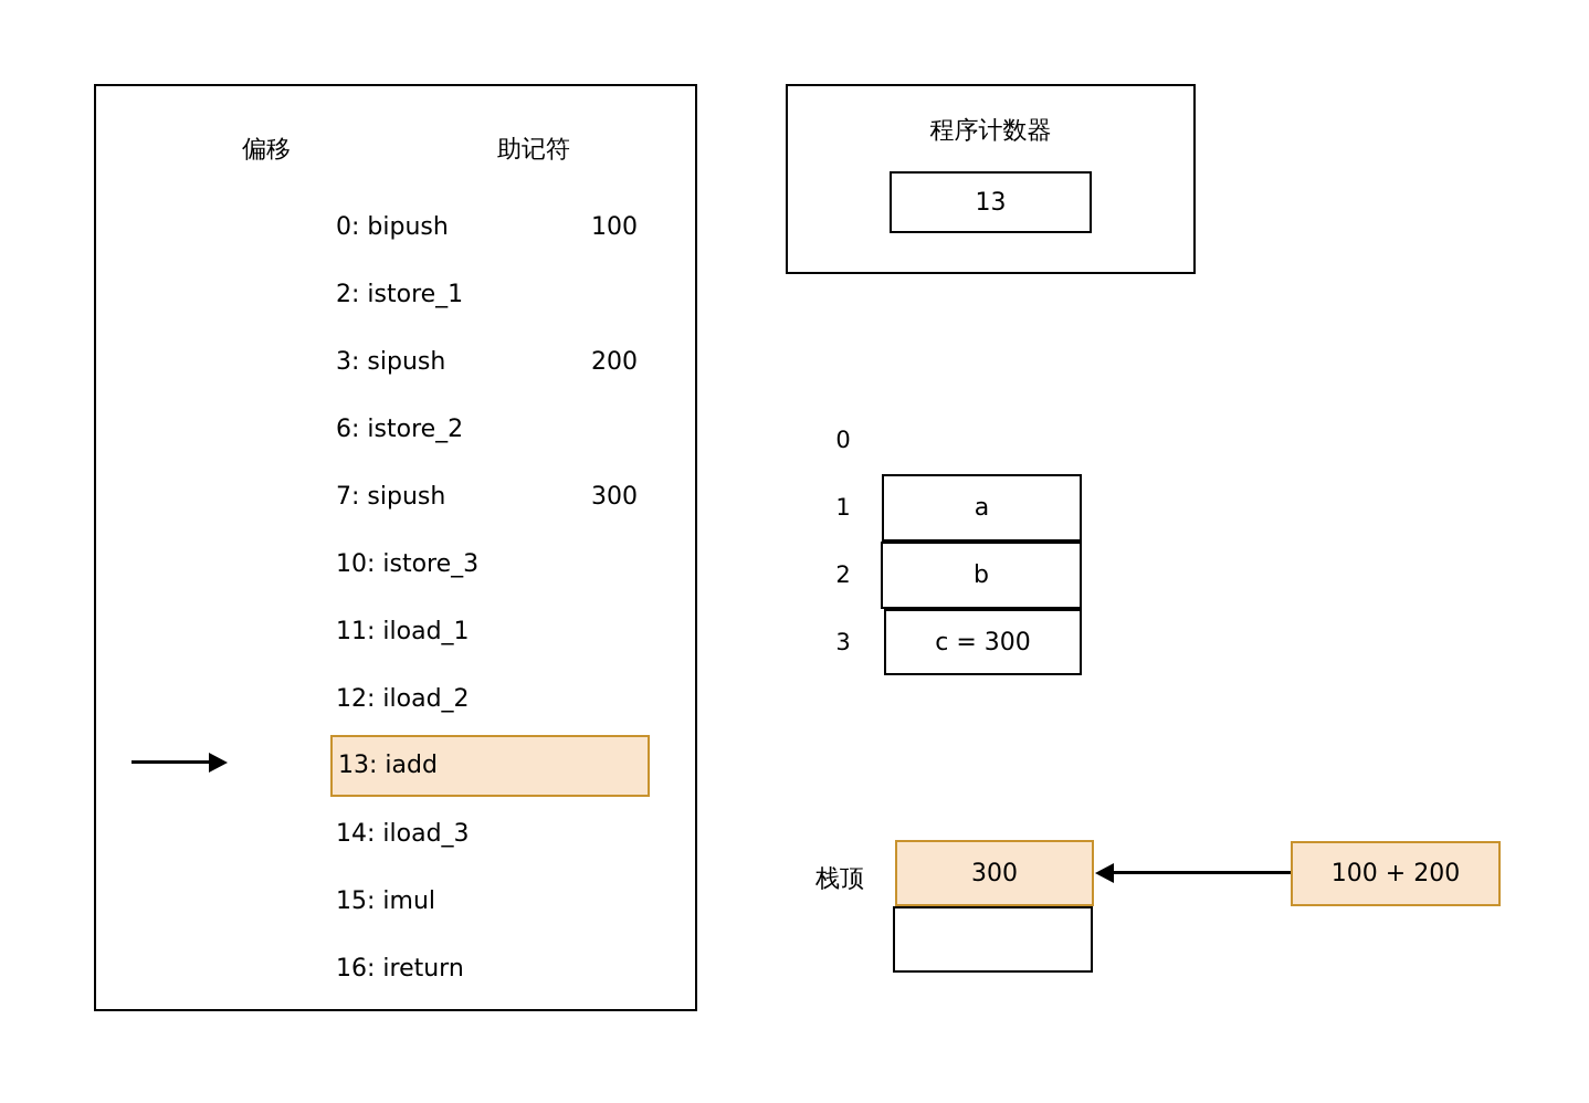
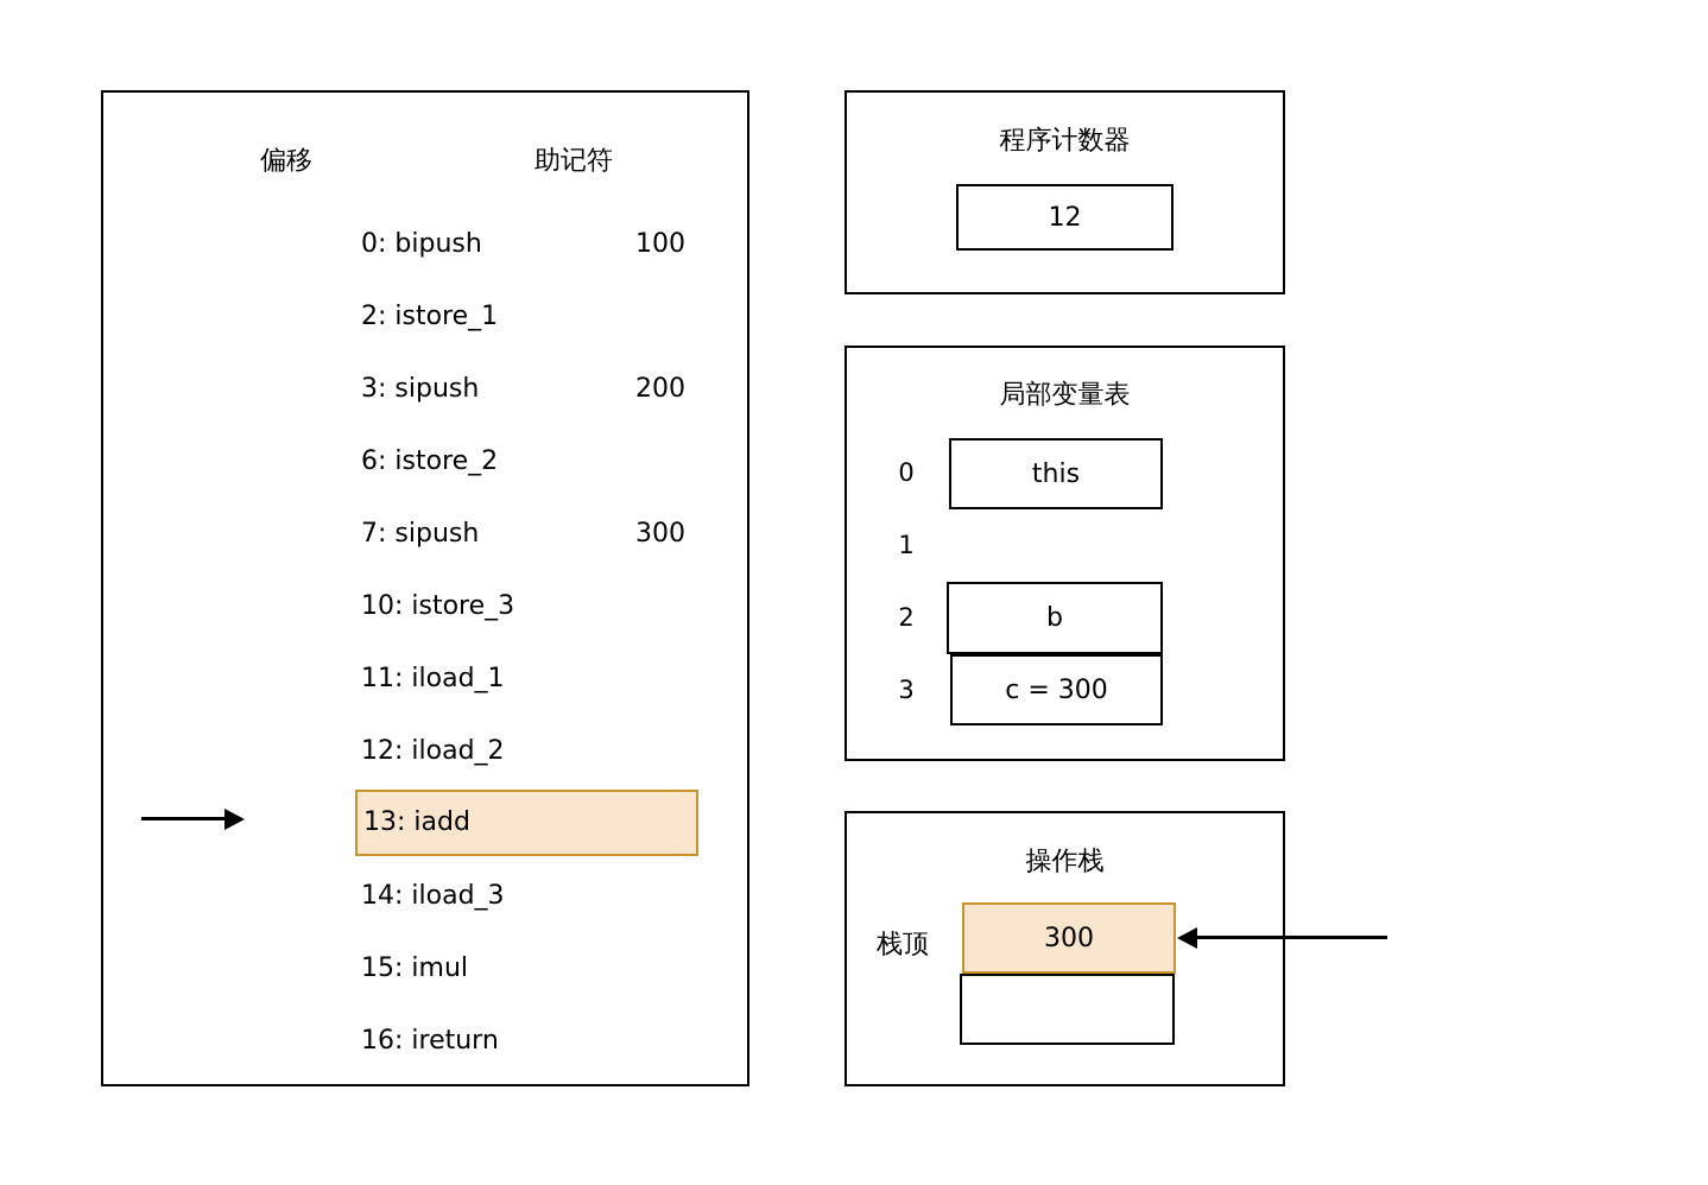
  偏移
  助记符
  0: bipush
  100
  2: istore_1
  3: sipush
  200
  6: istore_2
  7: sipush
  300
  10: istore_3
  11: iload_1
  12: iload_2
  13: iadd
  14: iload_3
  15: imul
  16: ireturn
  程序计数器
- 13
+ 12
+ 局部变量表
  0
+ this
  1
- a
  2
  b
  3
  c = 300
+ 操作栈
  栈顶
  300
- 100 + 200
